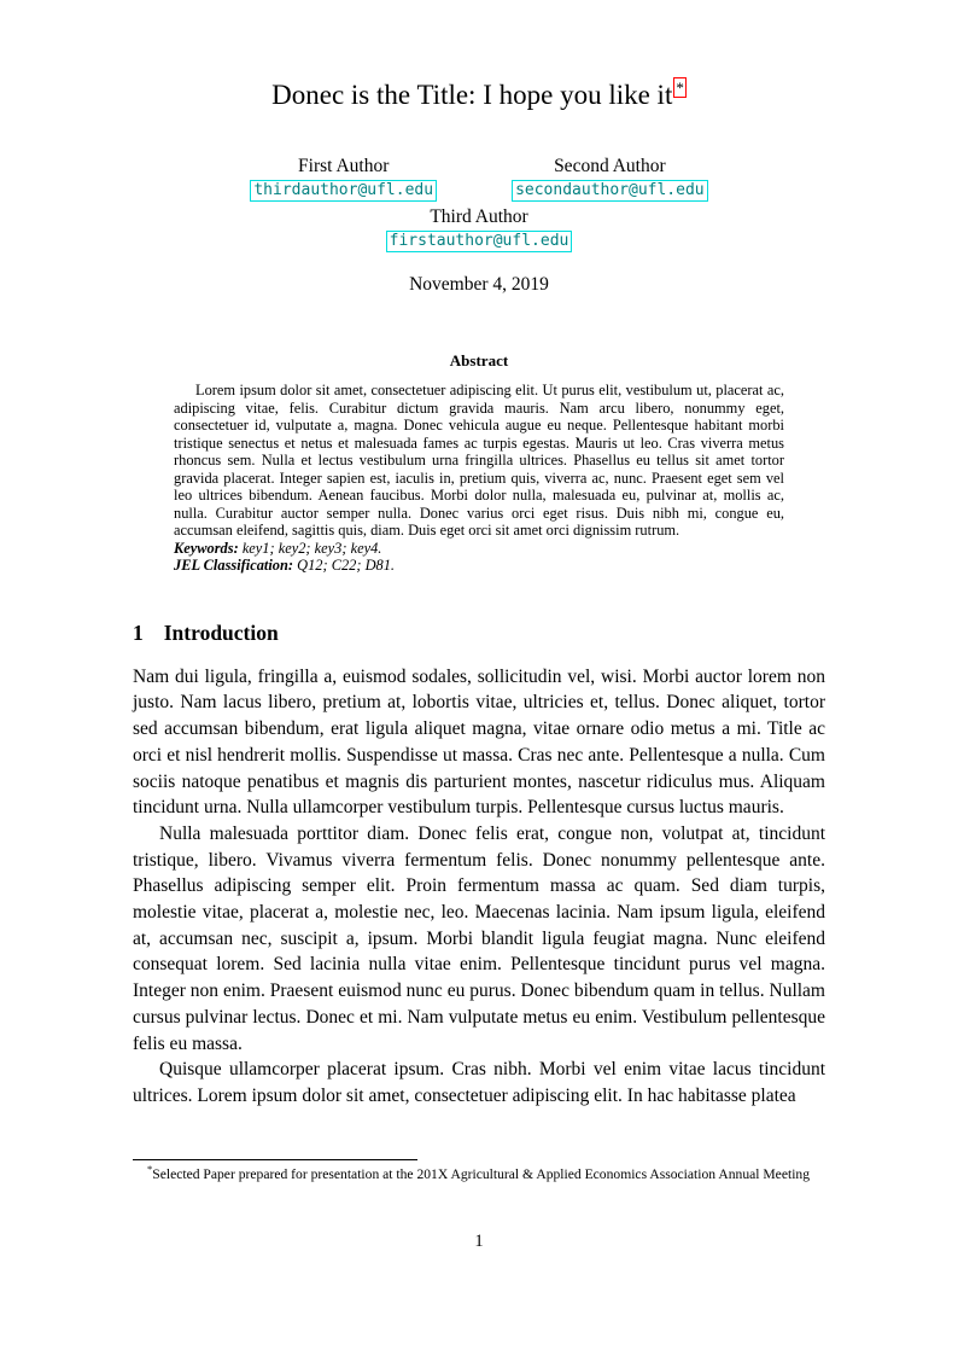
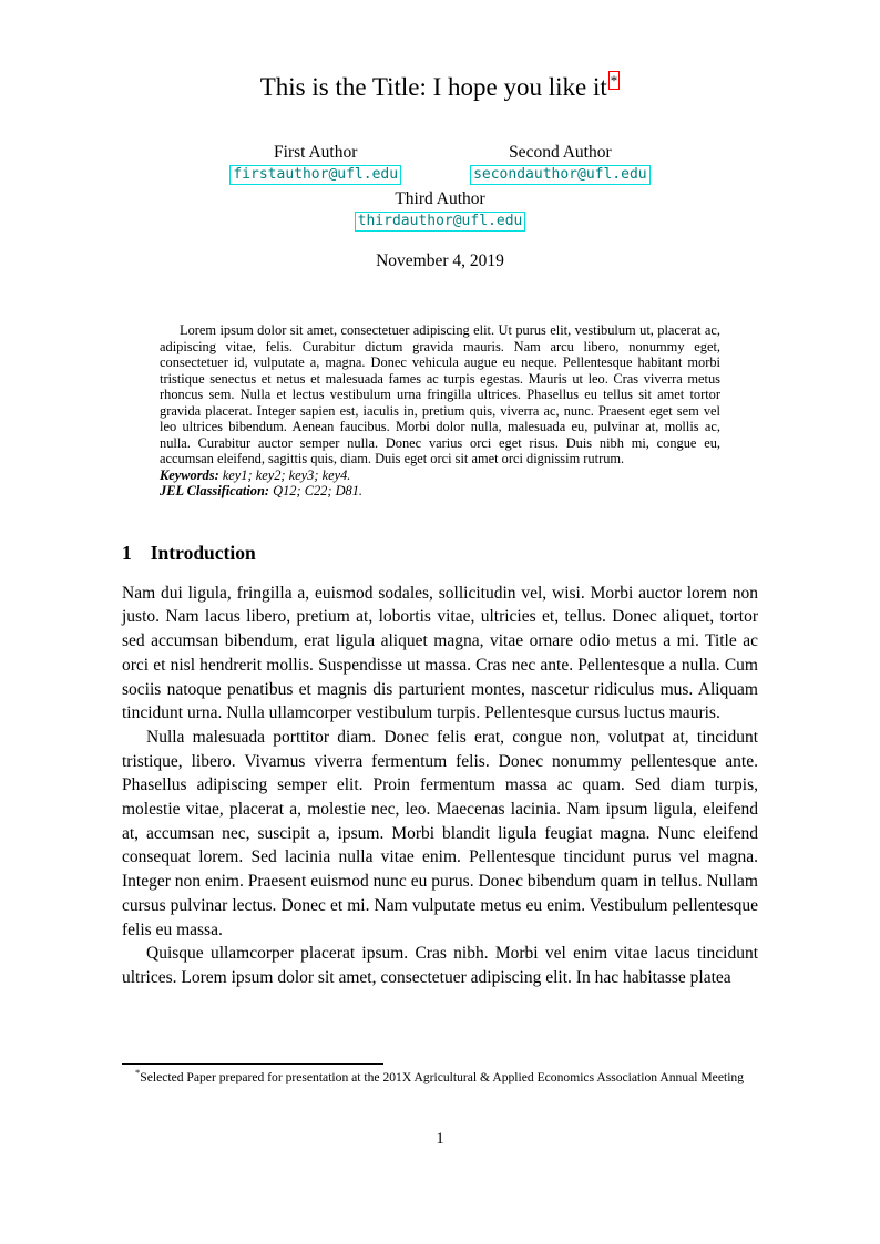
- Donec is the Title: I hope you like it *
+ This is the Title: I hope you like it *
  First Author
- thirdauthor@ufl.edu
+ firstauthor@ufl.edu
  Second Author
  secondauthor@ufl.edu
  Third Author
- firstauthor@ufl.edu
+ thirdauthor@ufl.edu
  November 4, 2019
- Abstract
  Lorem ipsum dolor sit amet, consectetuer adipiscing elit. Ut purus elit, vestibulum ut, placerat ac, adipiscing vitae, felis. Curabitur dictum gravida mauris. Nam arcu libero, nonummy eget, consectetuer id, vulputate a, magna. Donec vehicula augue eu neque. Pellentesque habitant morbi tristique senectus et netus et malesuada fames ac turpis egestas. Mauris ut leo. Cras viverra metus rhoncus sem. Nulla et lectus vestibulum urna fringilla ultrices. Phasellus eu tellus sit amet tortor gravida placerat. Integer sapien est, iaculis in, pretium quis, viverra ac, nunc. Praesent eget sem vel leo ultrices bibendum. Aenean faucibus. Morbi dolor nulla, malesuada eu, pulvinar at, mollis ac, nulla. Curabitur auctor semper nulla. Donec varius orci eget risus. Duis nibh mi, congue eu, accumsan eleifend, sagittis quis, diam. Duis eget orci sit amet orci dignissim rutrum.
  Keywords: key1; key2; key3; key4.
  JEL Classification: Q12; C22; D81.
  1 Introduction
  Nam dui ligula, fringilla a, euismod sodales, sollicitudin vel, wisi. Morbi auctor lorem non justo. Nam lacus libero, pretium at, lobortis vitae, ultricies et, tellus. Donec aliquet, tortor sed accumsan bibendum, erat ligula aliquet magna, vitae ornare odio metus a mi. Title ac orci et nisl hendrerit mollis. Suspendisse ut massa. Cras nec ante. Pellentesque a nulla. Cum sociis natoque penatibus et magnis dis parturient montes, nascetur ridiculus mus. Aliquam tincidunt urna. Nulla ullamcorper vestibulum turpis. Pellentesque cursus luctus mauris.
  Nulla malesuada porttitor diam. Donec felis erat, congue non, volutpat at, tincidunt tristique, libero. Vivamus viverra fermentum felis. Donec nonummy pellentesque ante. Phasellus adipiscing semper elit. Proin fermentum massa ac quam. Sed diam turpis, molestie vitae, placerat a, molestie nec, leo. Maecenas lacinia. Nam ipsum ligula, eleifend at, accumsan nec, suscipit a, ipsum. Morbi blandit ligula feugiat magna. Nunc eleifend consequat lorem. Sed lacinia nulla vitae enim. Pellentesque tincidunt purus vel magna. Integer non enim. Praesent euismod nunc eu purus. Donec bibendum quam in tellus. Nullam cursus pulvinar lectus. Donec et mi. Nam vulputate metus eu enim. Vestibulum pellentesque felis eu massa.
  Quisque ullamcorper placerat ipsum. Cras nibh. Morbi vel enim vitae lacus tincidunt ultrices. Lorem ipsum dolor sit amet, consectetuer adipiscing elit. In hac habitasse platea
  *Selected Paper prepared for presentation at the 201X Agricultural & Applied Economics Association Annual Meeting
  1
